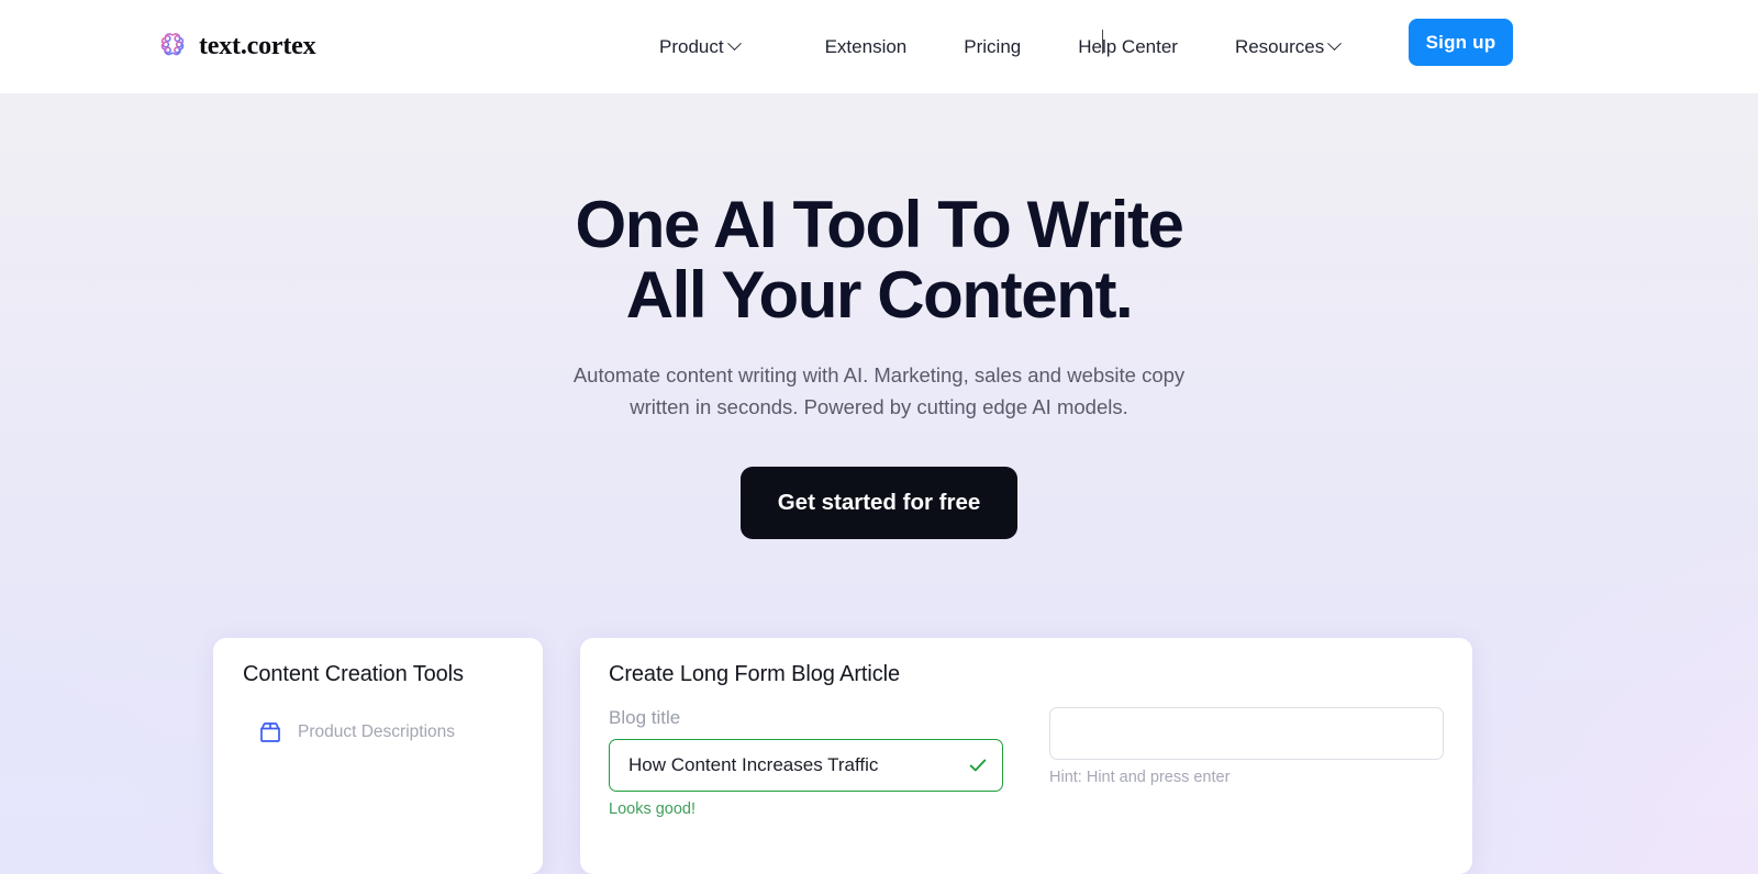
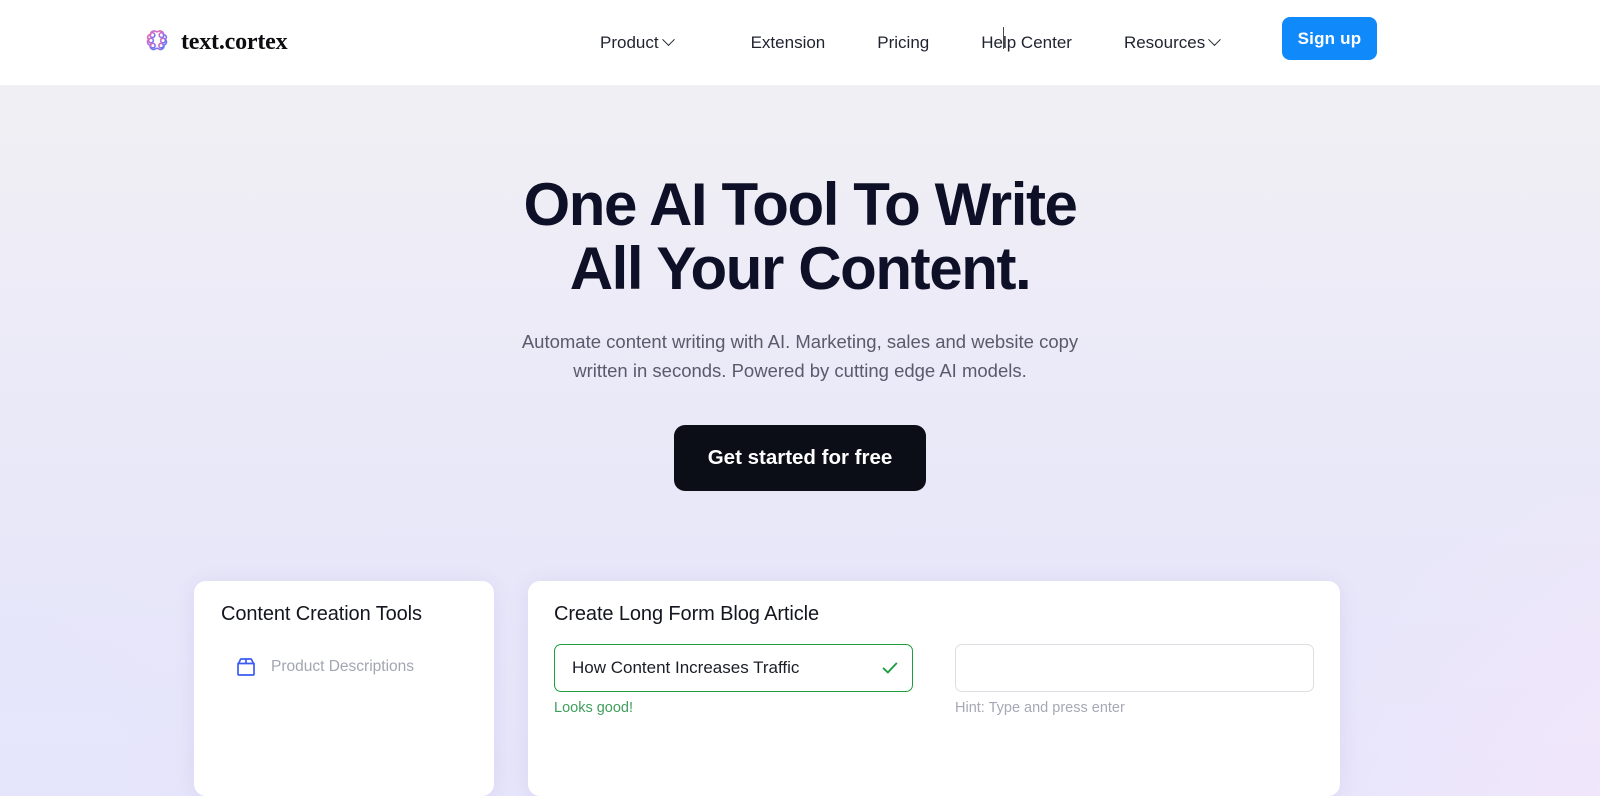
  text.cortex
  Product
  Extension
  Pricing
  Help Center
  Resources
  Sign up
  One AI Tool To Write All Your Content.
  Automate content writing with AI. Marketing, sales and website copy written in seconds. Powered by cutting edge AI models.
  Get started for free
  Content Creation Tools
  Product Descriptions
  Create Long Form Blog Article
- Blog title
  How Content Increases Traffic
  Looks good!
- Hint: Hint and press enter
+ Hint: Type and press enter
